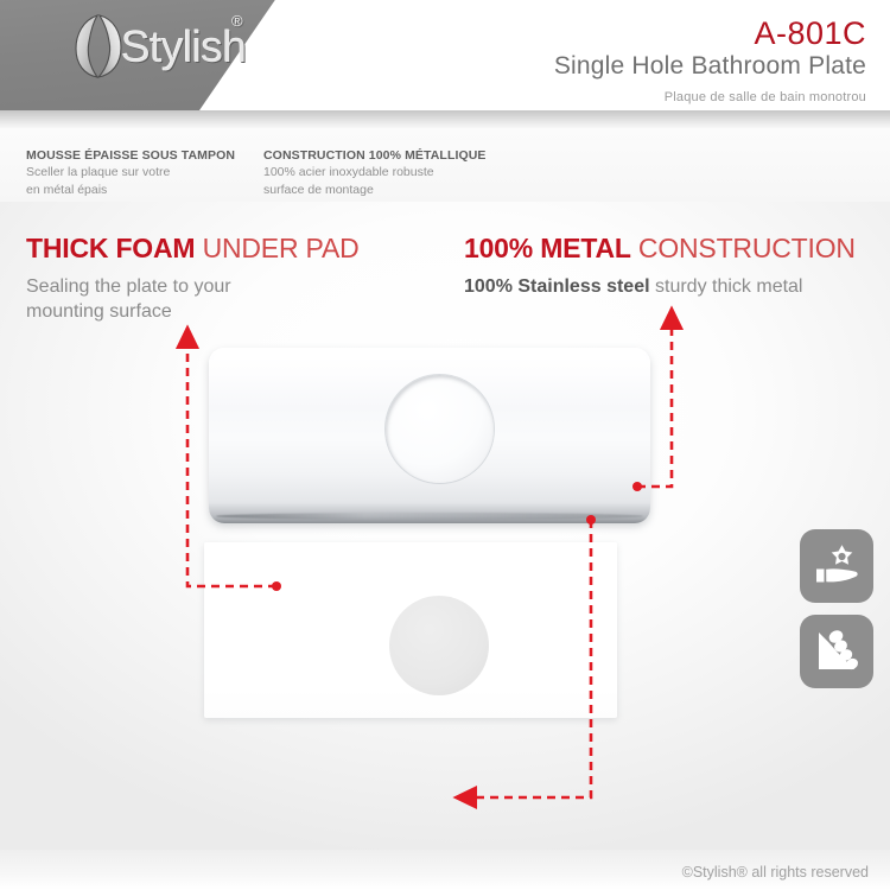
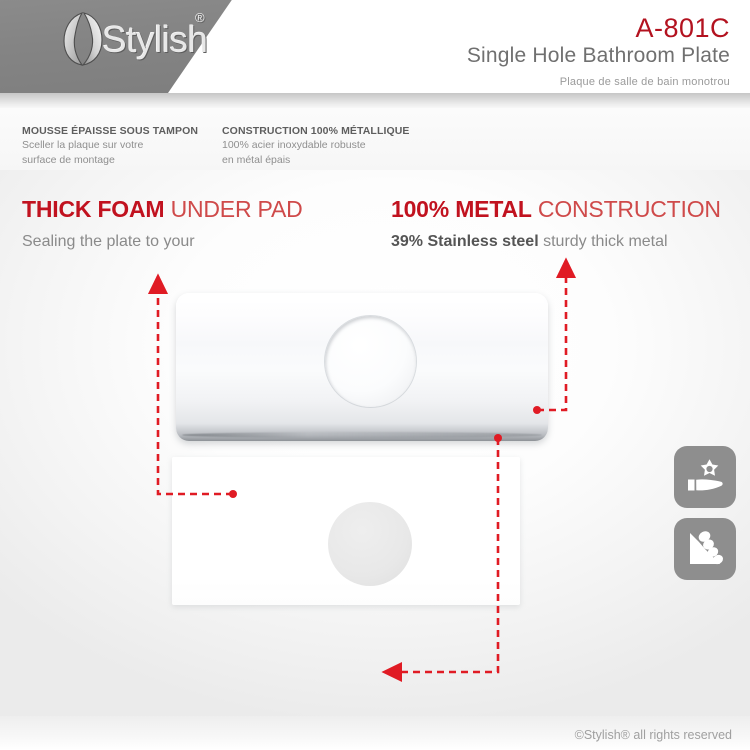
  Stylish
  ®
  A-801C
  Single Hole Bathroom Plate
  Plaque de salle de bain monotrou
  MOUSSE ÉPAISSE SOUS TAMPON
  Sceller la plaque sur votre
- en métal épais
+ surface de montage
  CONSTRUCTION 100% MÉTALLIQUE
  100% acier inoxydable robuste
- surface de montage
+ en métal épais
  THICK FOAM UNDER PAD
  Sealing the plate to your
- mounting surface
  100% METAL CONSTRUCTION
- 100% Stainless steel sturdy thick metal
+ 39% Stainless steel sturdy thick metal
  ©Stylish® all rights reserved
